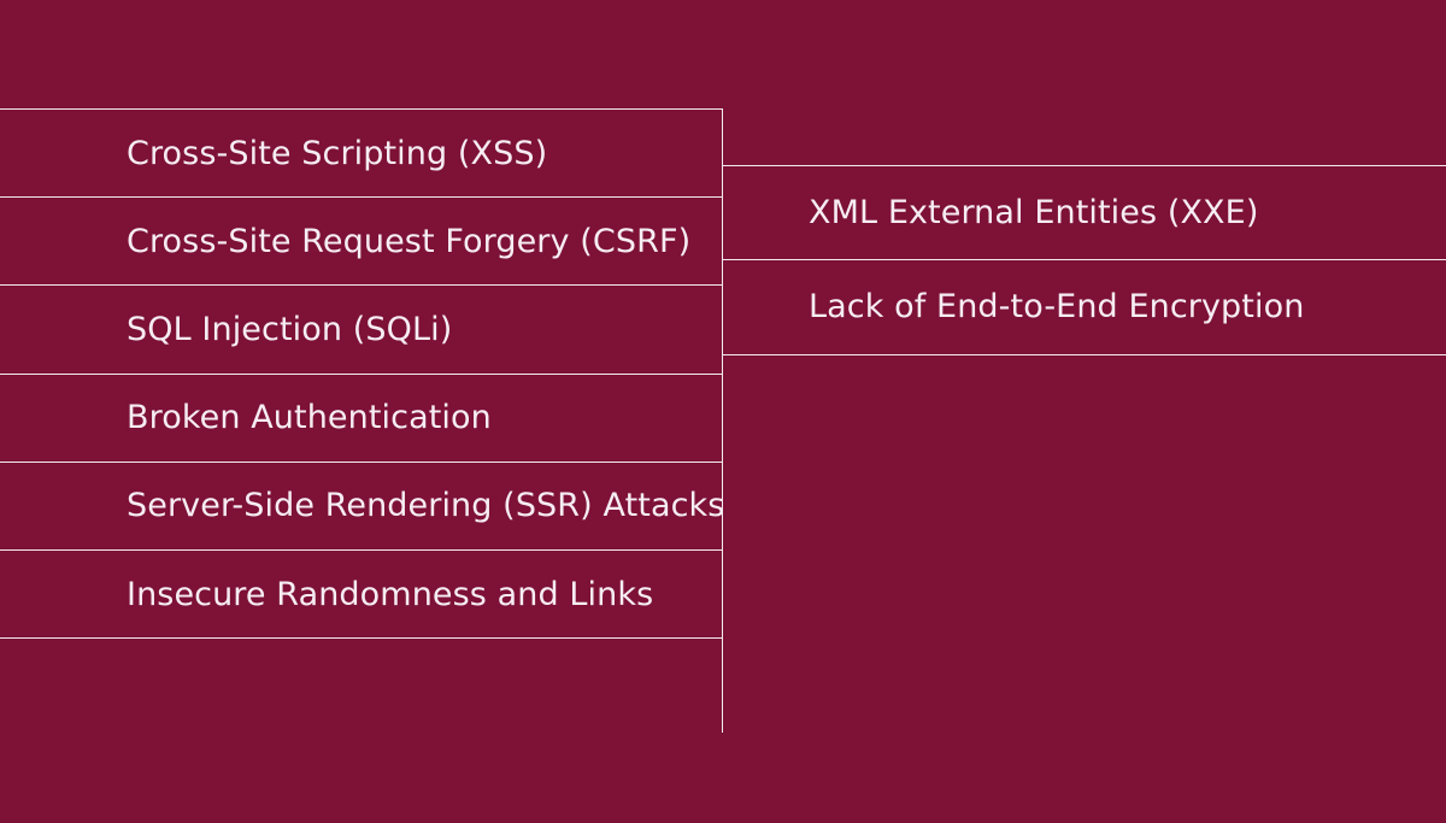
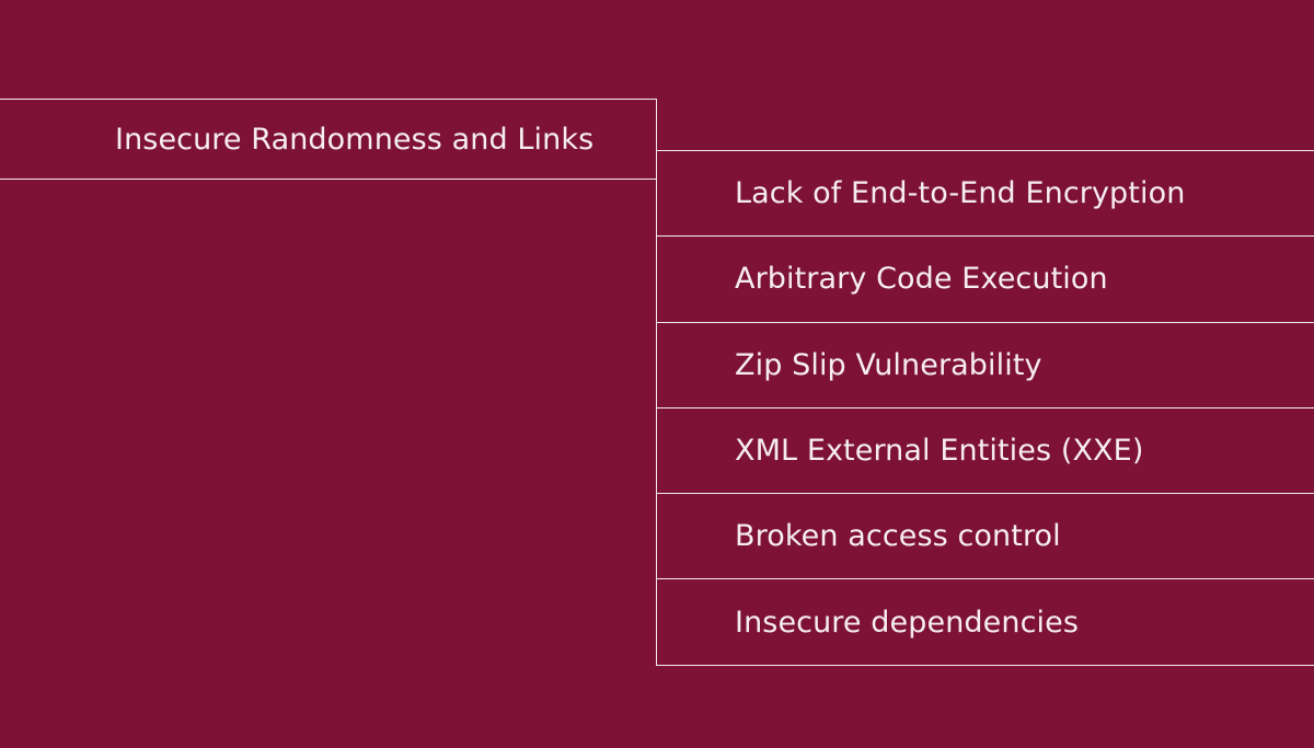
- Cross-Site Scripting (XSS)
- Cross-Site Request Forgery (CSRF)
- SQL Injection (SQLi)
- Broken Authentication
- Server-Side Rendering (SSR) Attacks
  Insecure Randomness and Links
- XML External Entities (XXE)
+ Lack of End-to-End Encryption
+ Arbitrary Code Execution
+ Zip Slip Vulnerability
- Lack of End-to-End Encryption
+ XML External Entities (XXE)
+ Broken access control
+ Insecure dependencies
